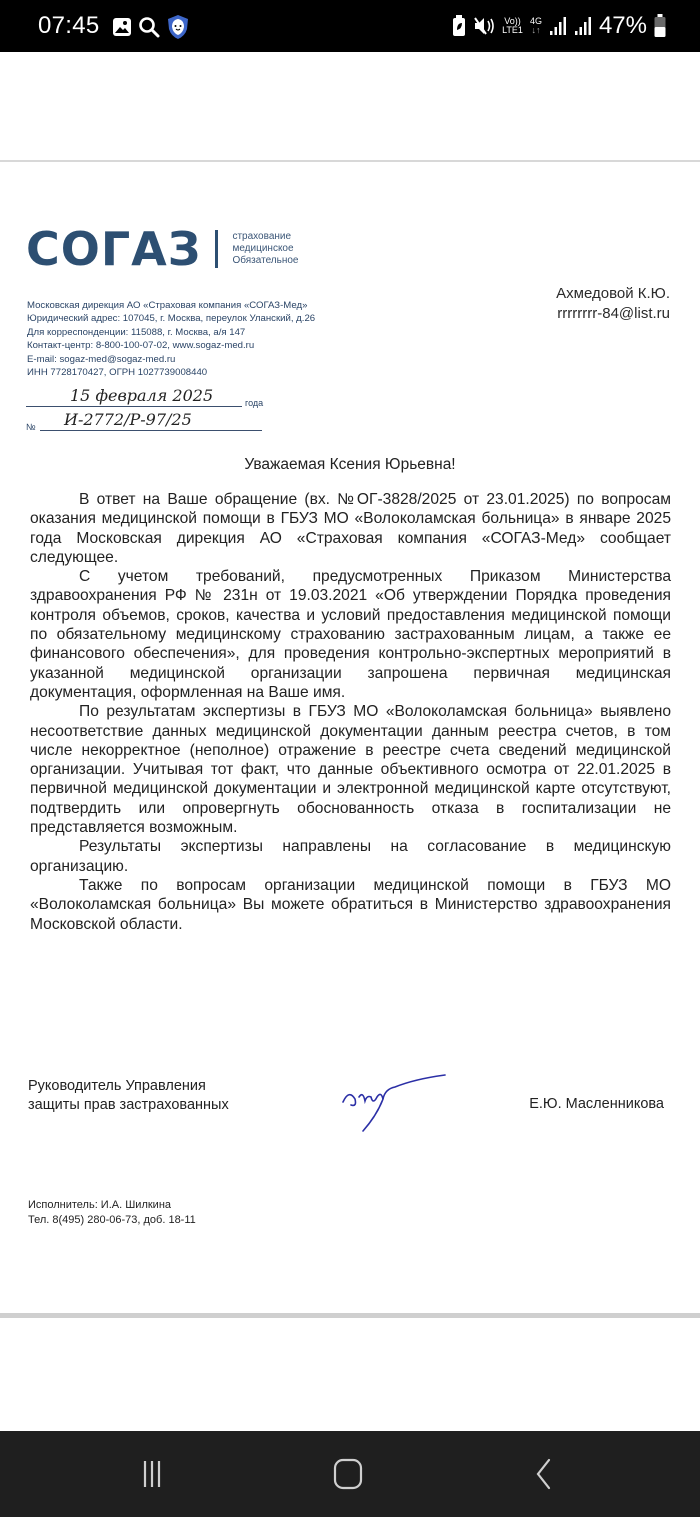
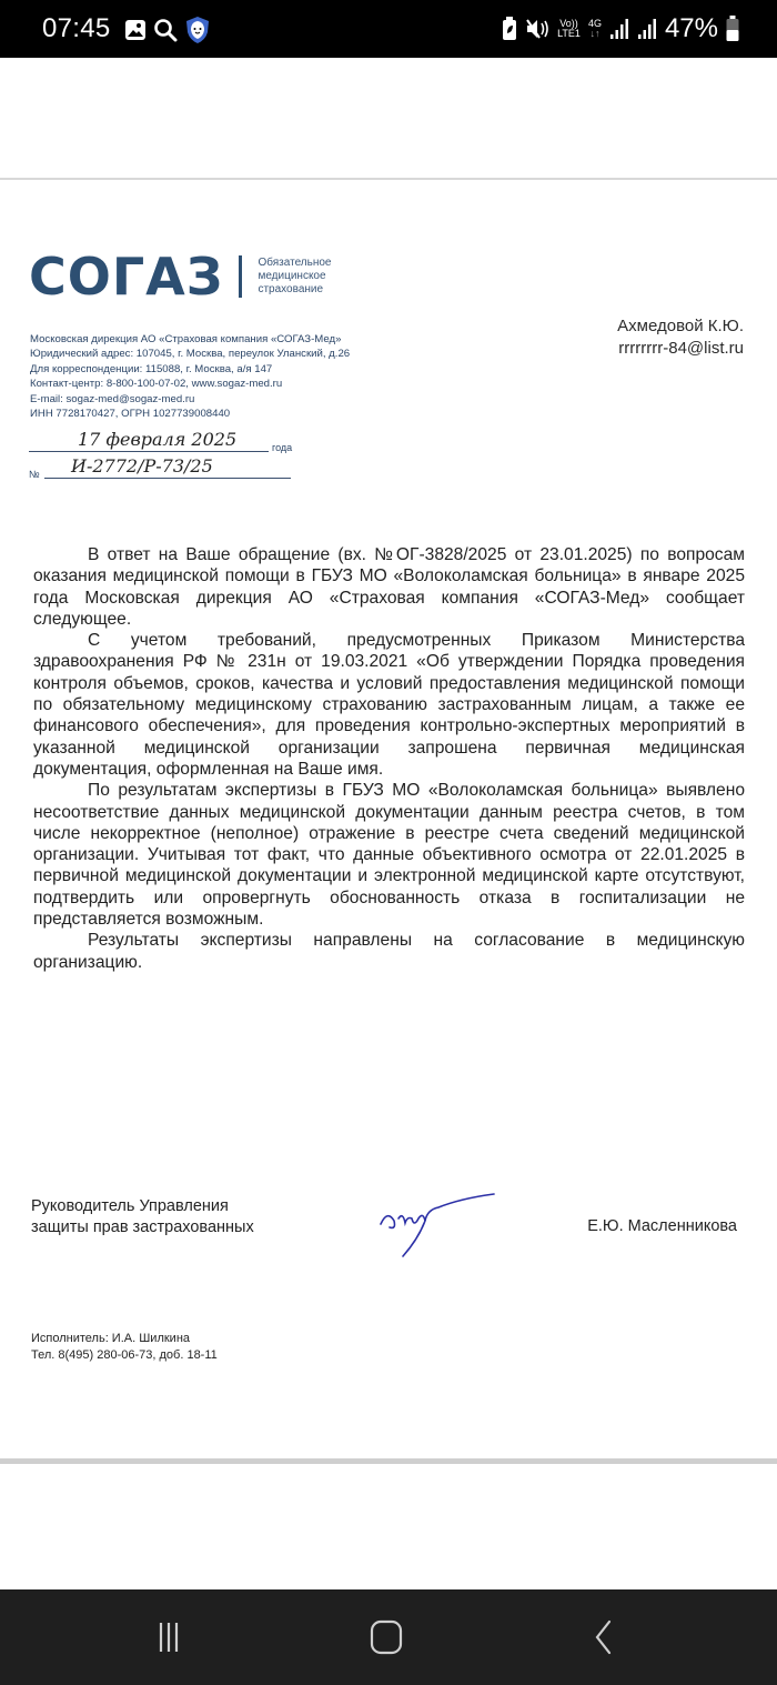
  07:45
  Vo))
  LTE1
  4G
  ↓↑
  47%
  СОГАЗ
- страхование
+ Обязательное
  медицинское
- Обязательное
+ страхование
  Московская дирекция АО «Страховая компания «СОГАЗ-Мед»
  Юридический адрес: 107045, г. Москва, переулок Уланский, д.26
  Для корреспонденции: 115088, г. Москва, а/я 147
  Контакт-центр: 8-800-100-07-02, www.sogaz-med.ru
  E-mail: sogaz-med@sogaz-med.ru
  ИНН 7728170427, ОГРН 1027739008440
  Ахмедовой К.Ю.
  rrrrrrrr-84@list.ru
- 15 февраля 2025
+ 17 февраля 2025
  года
  №
- И-2772/Р-97/25
+ И-2772/Р-73/25
- Уважаемая Ксения Юрьевна!
  В ответ на Ваше обращение (вх. №ОГ-3828/2025 от 23.01.2025) по вопросам оказания медицинской помощи в ГБУЗ МО «Волоколамская больница» в январе 2025 года Московская дирекция АО «Страховая компания «СОГАЗ-Мед» сообщает следующее.
  С учетом требований, предусмотренных Приказом Министерства здравоохранения РФ № 231н от 19.03.2021 «Об утверждении Порядка проведения контроля объемов, сроков, качества и условий предоставления медицинской помощи по обязательному медицинскому страхованию застрахованным лицам, а также ее финансового обеспечения», для проведения контрольно-экспертных мероприятий в указанной медицинской организации запрошена первичная медицинская документация, оформленная на Ваше имя.
  По результатам экспертизы в ГБУЗ МО «Волоколамская больница» выявлено несоответствие данных медицинской документации данным реестра счетов, в том числе некорректное (неполное) отражение в реестре счета сведений медицинской организации. Учитывая тот факт, что данные объективного осмотра от 22.01.2025 в первичной медицинской документации и электронной медицинской карте отсутствуют, подтвердить или опровергнуть обоснованность отказа в госпитализации не представляется возможным.
  Результаты экспертизы направлены на согласование в медицинскую организацию.
- Также по вопросам организации медицинской помощи в ГБУЗ МО «Волоколамская больница» Вы можете обратиться в Министерство здравоохранения Московской области.
  Руководитель Управления
  защиты прав застрахованных
  Е.Ю. Масленникова
  Исполнитель: И.А. Шилкина
  Тел. 8(495) 280-06-73, доб. 18-11
